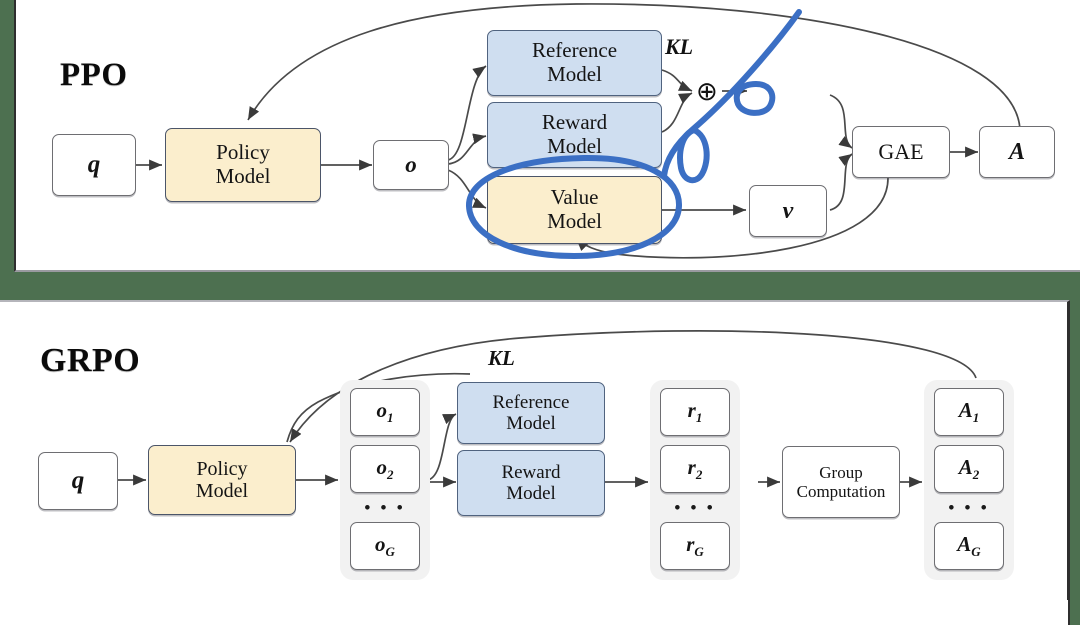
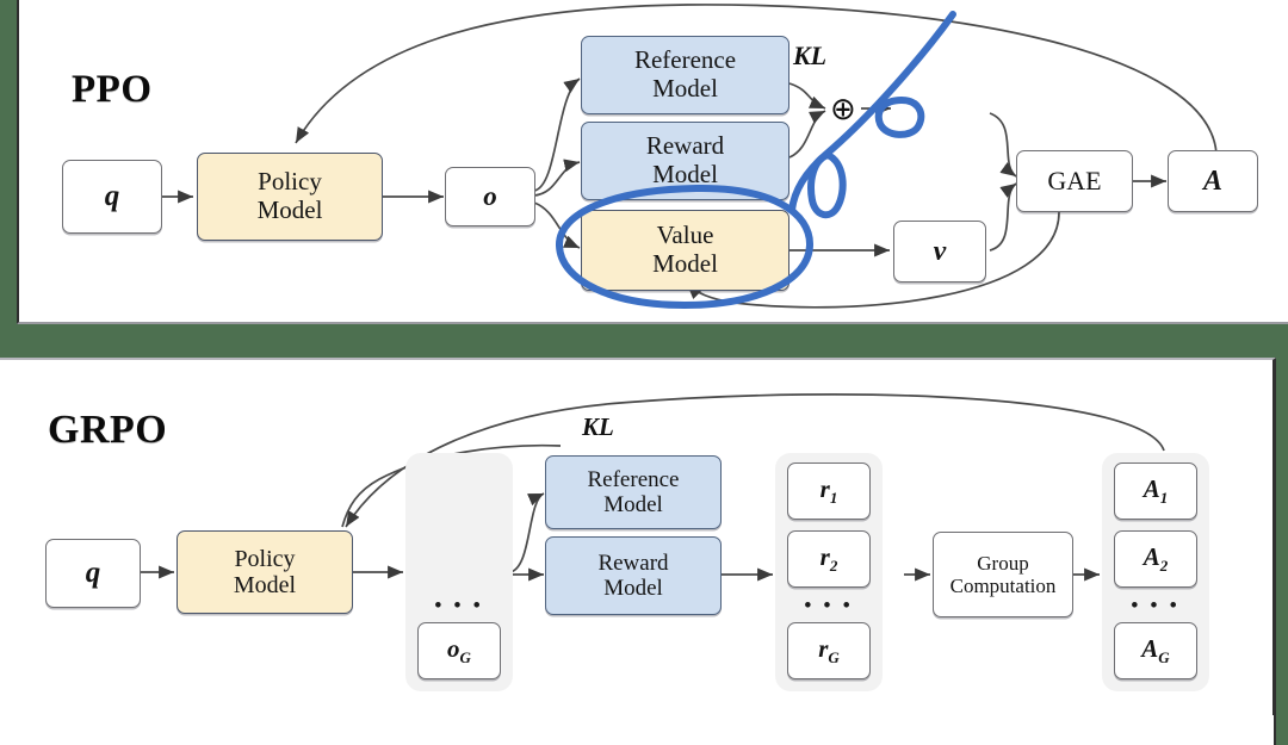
  PPO
  q
  Policy
  Model
  o
  Reference
  Model
  Reward
  Model
  Value
  Model
  KL
  ⊕
  v
  GAE
  A
  GRPO
  q
  Policy
  Model
- o1
- o2
  • • •
  oG
  KL
  Reference
  Model
  Reward
  Model
  r1
  r2
  • • •
  rG
  Group
  Computation
  A1
  A2
  • • •
  AG
